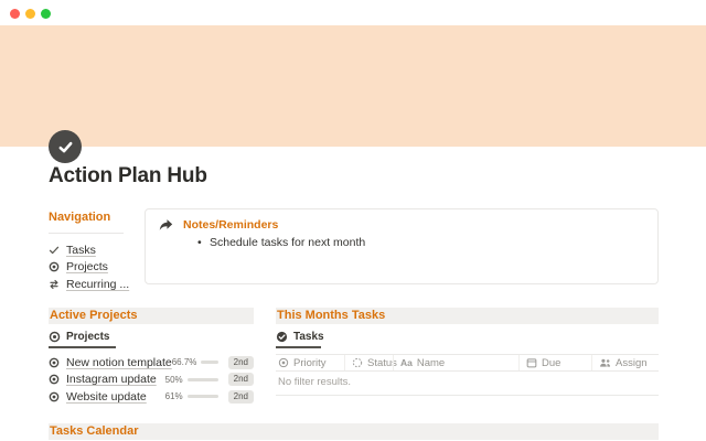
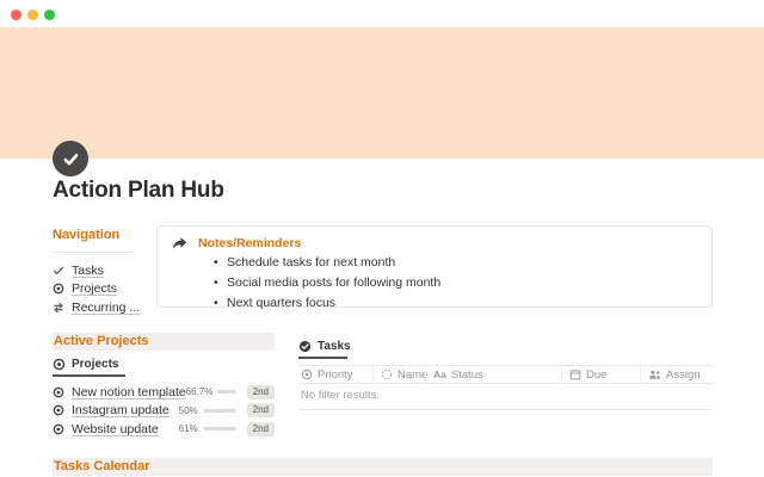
  Action Plan Hub
  Navigation
  Tasks
  Projects
  Recurring ...
  Notes/Reminders
  Schedule tasks for next month
+ Social media posts for following month
+ Next quarters focus
  Active Projects
  Projects
  New notion template
  66.7%
  2nd
  Instagram update
  50%
  2nd
  Website update
  61%
  2nd
- This Months Tasks
  Tasks
  Priority
- Status
+ Name
  Aa
- Name
+ Status
  Due
  Assign
  No filter results.
  Tasks Calendar
